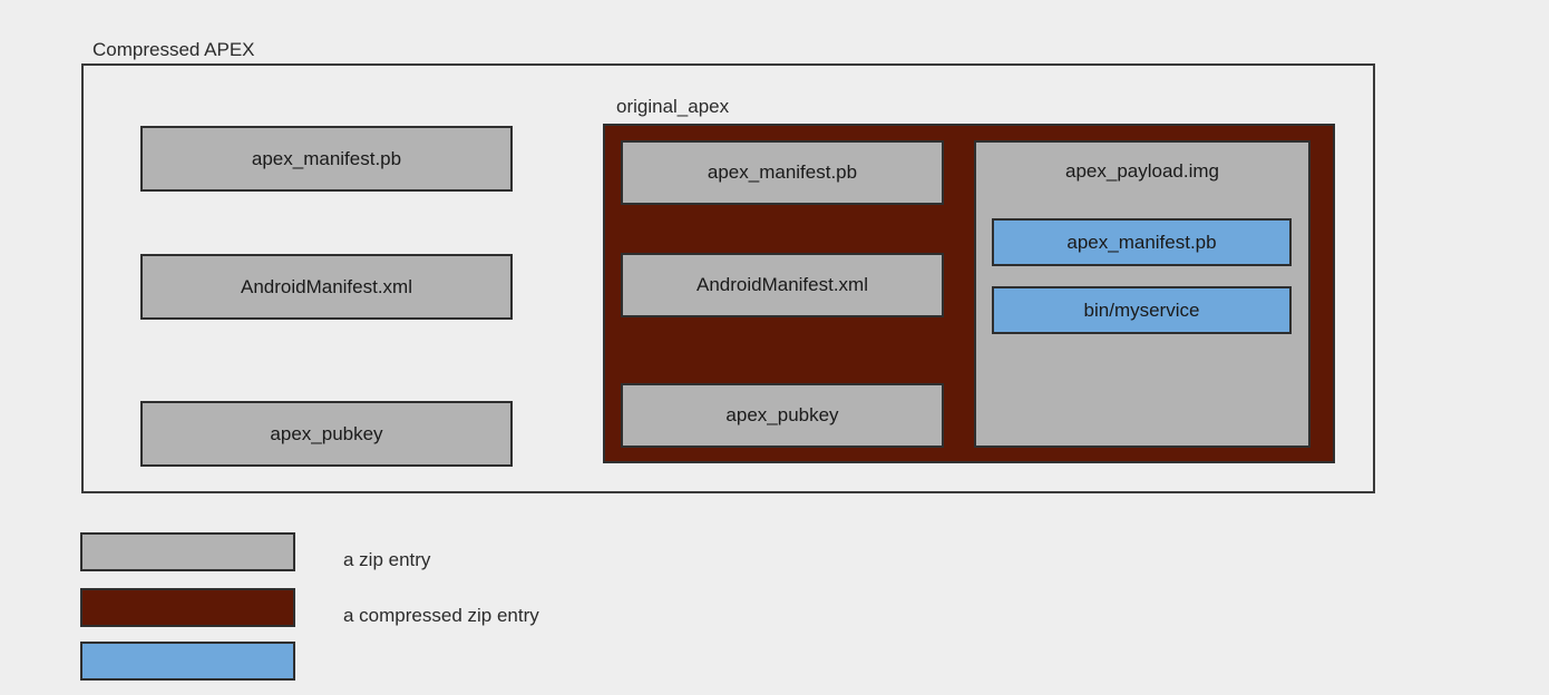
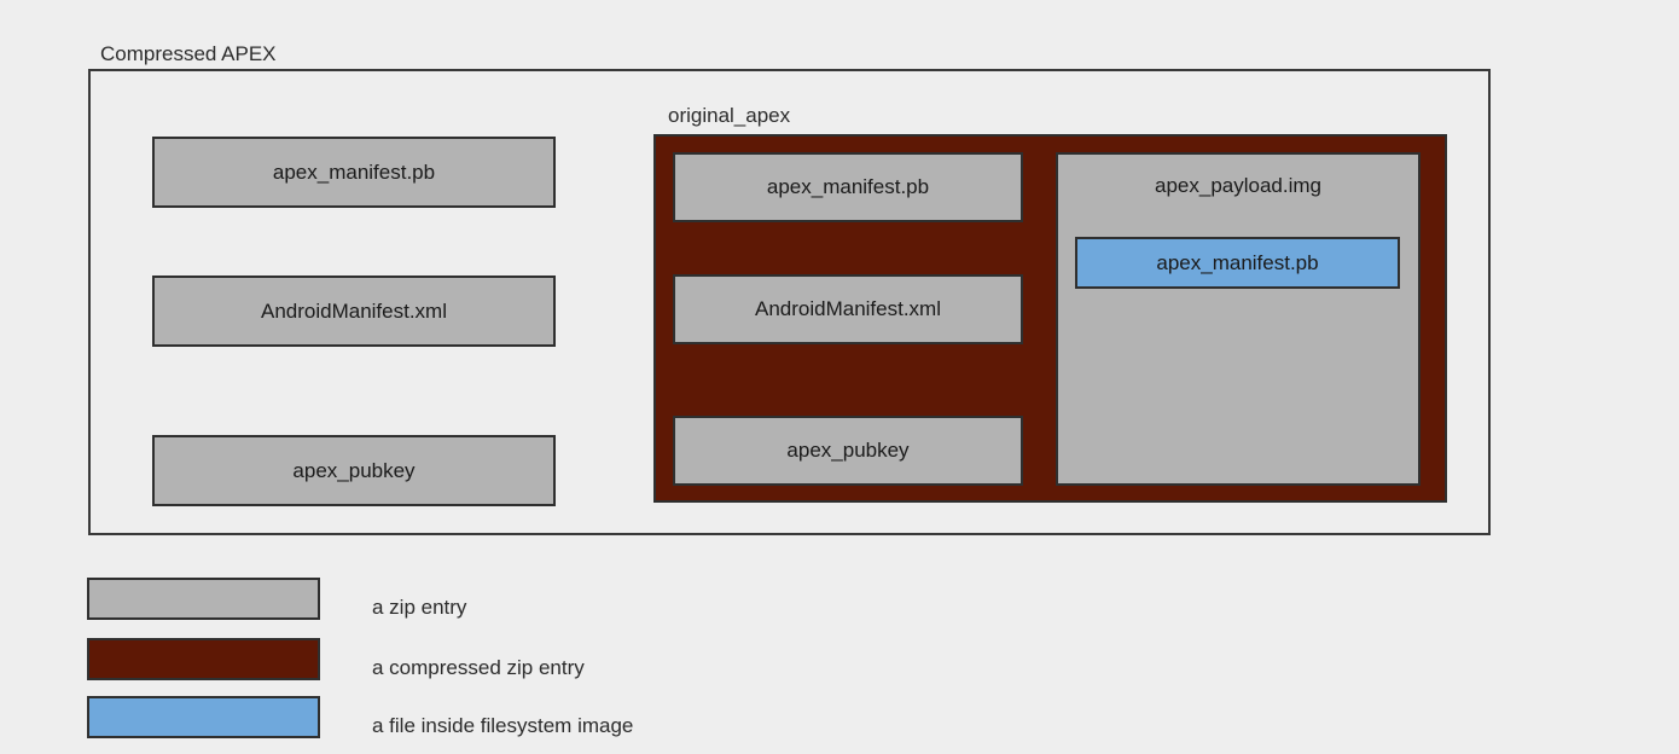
  Compressed APEX
  apex_manifest.pb
  AndroidManifest.xml
  apex_pubkey
  original_apex
  apex_manifest.pb
  AndroidManifest.xml
  apex_pubkey
  apex_payload.img
  apex_manifest.pb
- bin/myservice
  a zip entry
  a compressed zip entry
+ a file inside filesystem image
